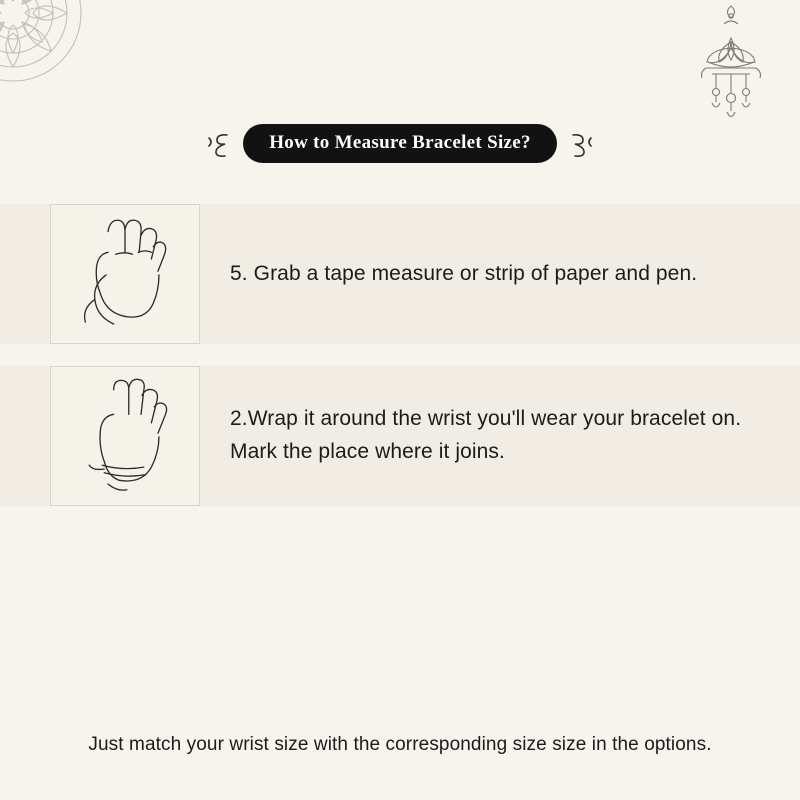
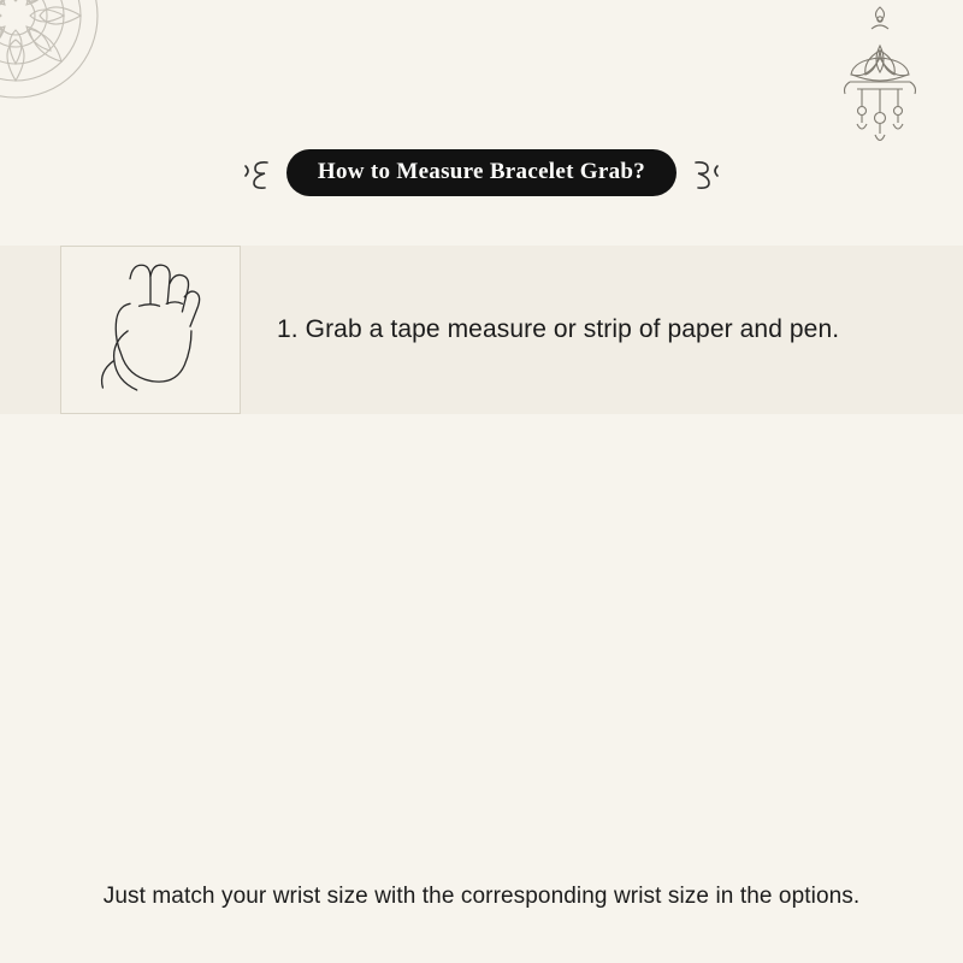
- How to Measure Bracelet Size?
+ How to Measure Bracelet Grab?
- 5. Grab a tape measure or strip of paper and pen.
+ 1. Grab a tape measure or strip of paper and pen.
- 2.Wrap it around the wrist you'll wear your bracelet on. Mark the place where it joins.
- Just match your wrist size with the corresponding size size in the options.
+ Just match your wrist size with the corresponding wrist size in the options.
